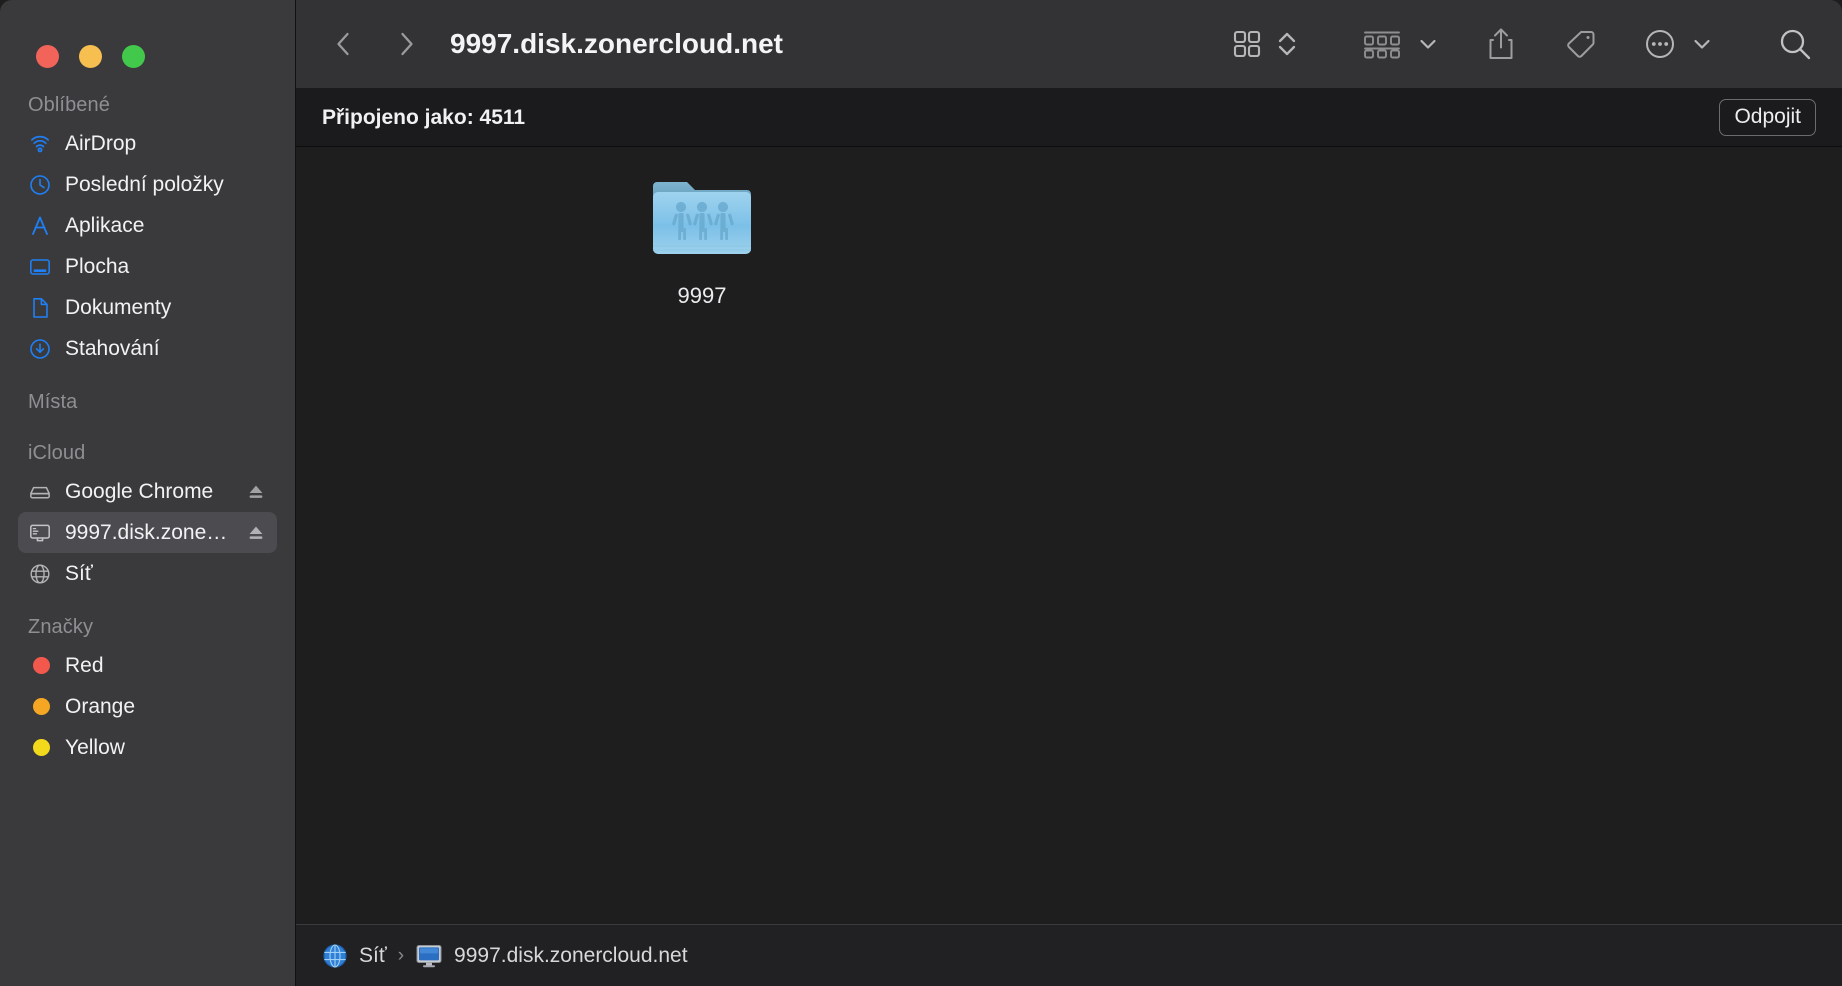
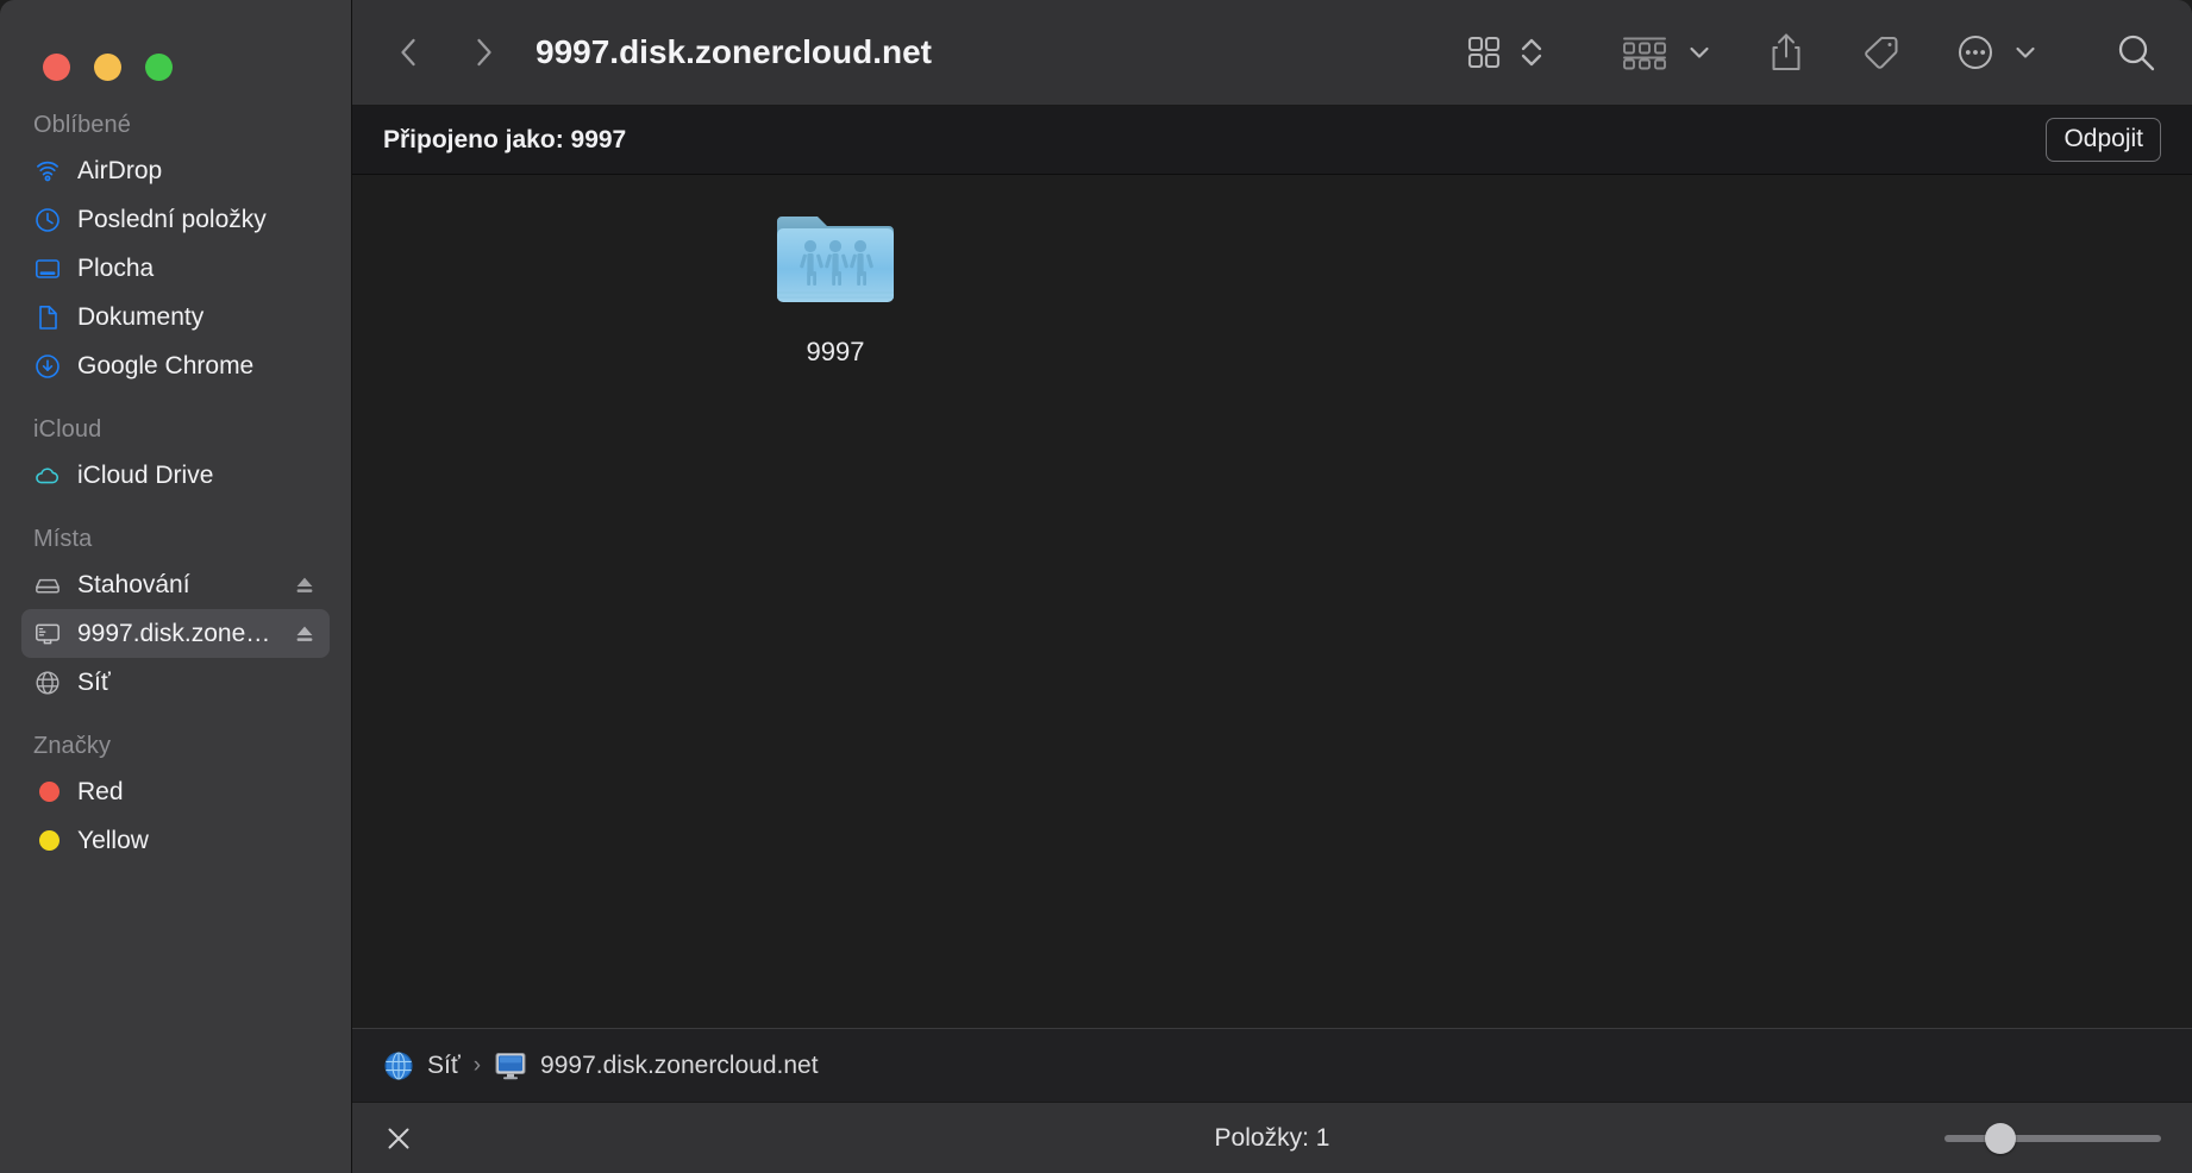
  Oblíbené
  AirDrop
  Poslední položky
- Aplikace
  Plocha
  Dokumenty
- Stahování
+ Google Chrome
- Místa
+ iCloud
+ iCloud Drive
- iCloud
+ Místa
- Google Chrome
+ Stahování
  9997.disk.zonerc.
  Síť
  Značky
  Red
- Orange
  Yellow
  9997.disk.zonercloud.net
- Připojeno jako: 4511
+ Připojeno jako: 9997
  Odpojit
  9997
  Síť
  ›
  9997.disk.zonercloud.net
+ Položky: 1
